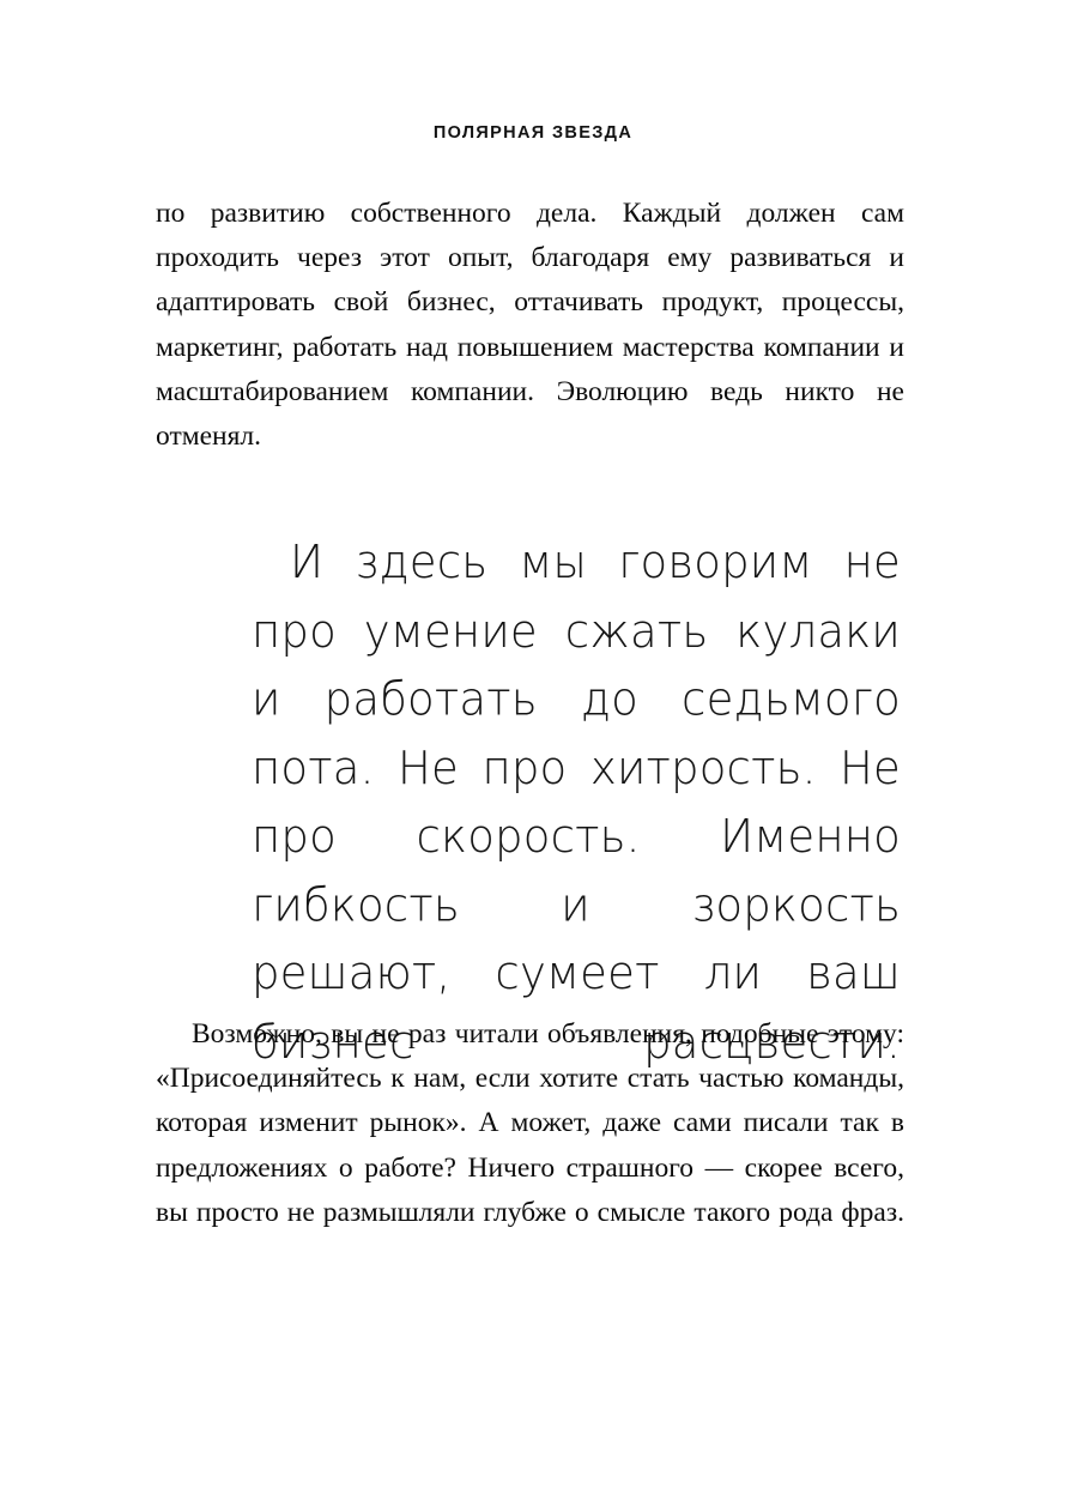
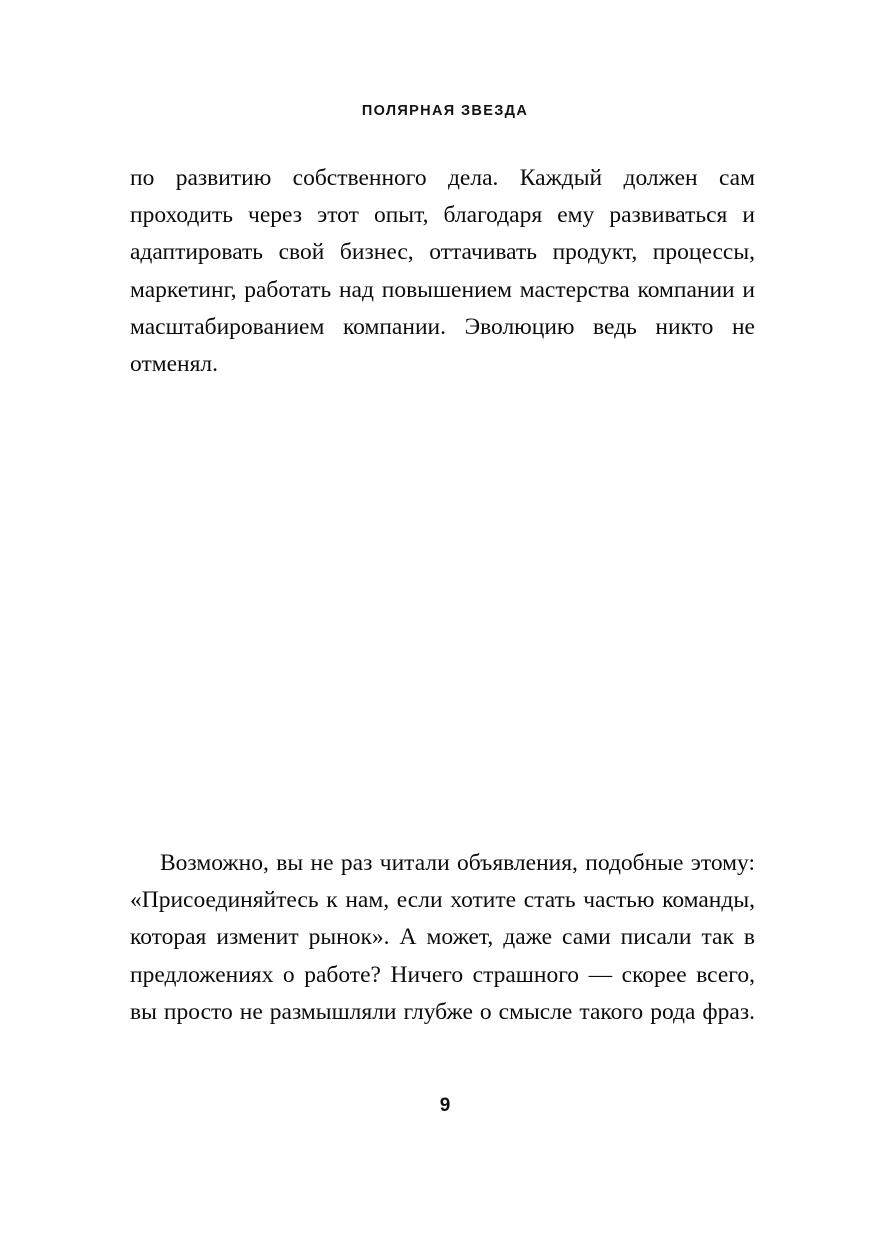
  ПОЛЯРНАЯ ЗВЕЗДА
  по развитию собственного дела. Каждый должен сам проходить через этот опыт, благодаря ему развиваться и адаптировать свой бизнес, оттачивать продукт, процессы, маркетинг, работать над повышением мастерства компании и масштабированием компании. Эволюцию ведь никто не отменял.
- И здесь мы говорим не про умение сжать кулаки и работать до седьмого пота. Не про хитрость. Не про скорость. Именно гибкость и зоркость решают, сумеет ли ваш бизнес расцвести.
  Возможно, вы не раз читали объявления, подобные этому: «Присоединяйтесь к нам, если хотите стать частью команды, которая изменит рынок». А может, даже сами писали так в предложениях о работе? Ничего страшного — скорее всего, вы просто не размышляли глубже о смысле такого рода фраз.
+ 9
